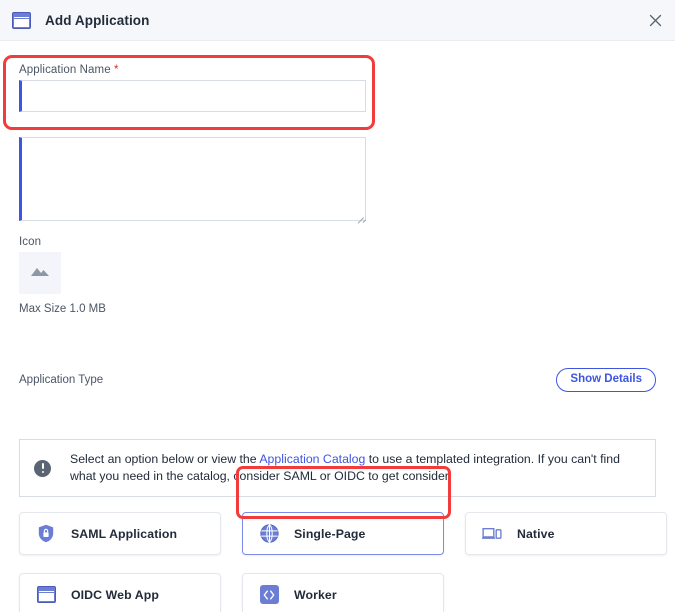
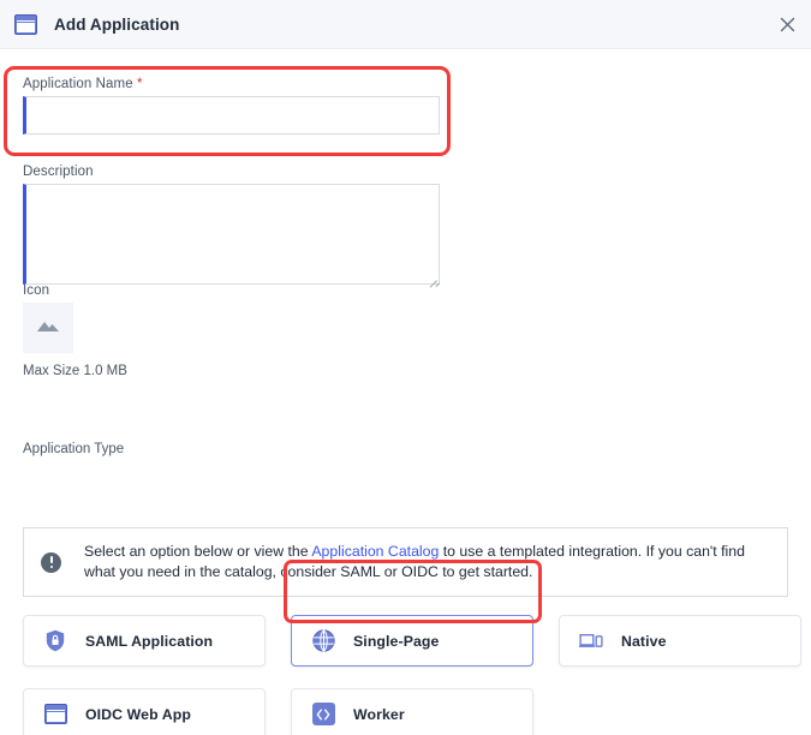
  Add Application
  Application Name *
+ Description
  Icon
  Max Size 1.0 MB
  Application Type
- Show Details
- Select an option below or view the Application Catalog to use a templated integration. If you can't find what you need in the catalog, consider SAML or OIDC to get consider.
+ Select an option below or view the Application Catalog to use a templated integration. If you can't find what you need in the catalog, consider SAML or OIDC to get started.
  SAML Application
  Single-Page
  Native
  OIDC Web App
  Worker
